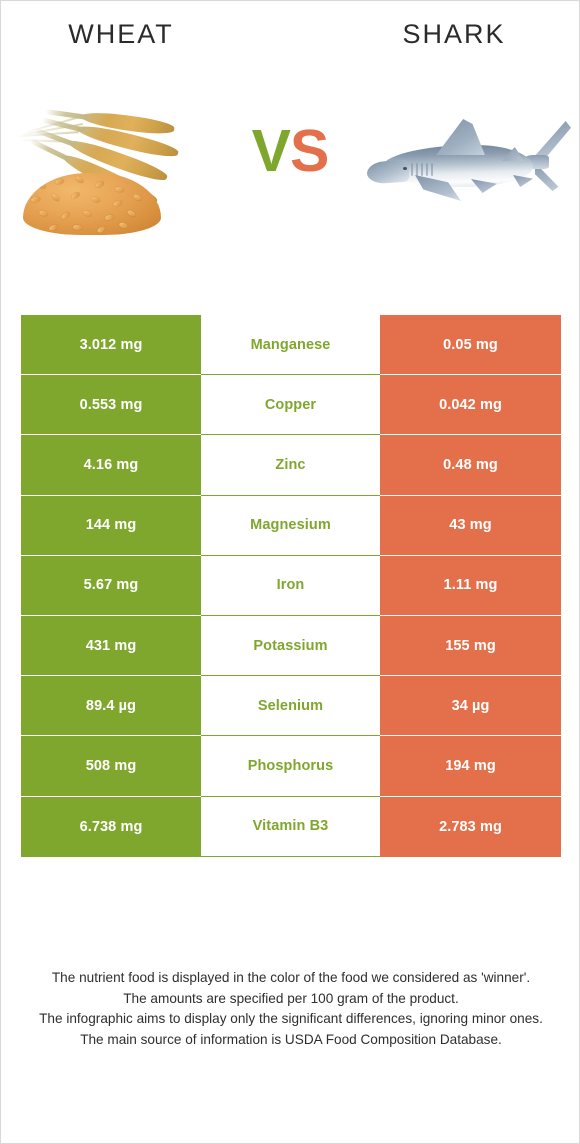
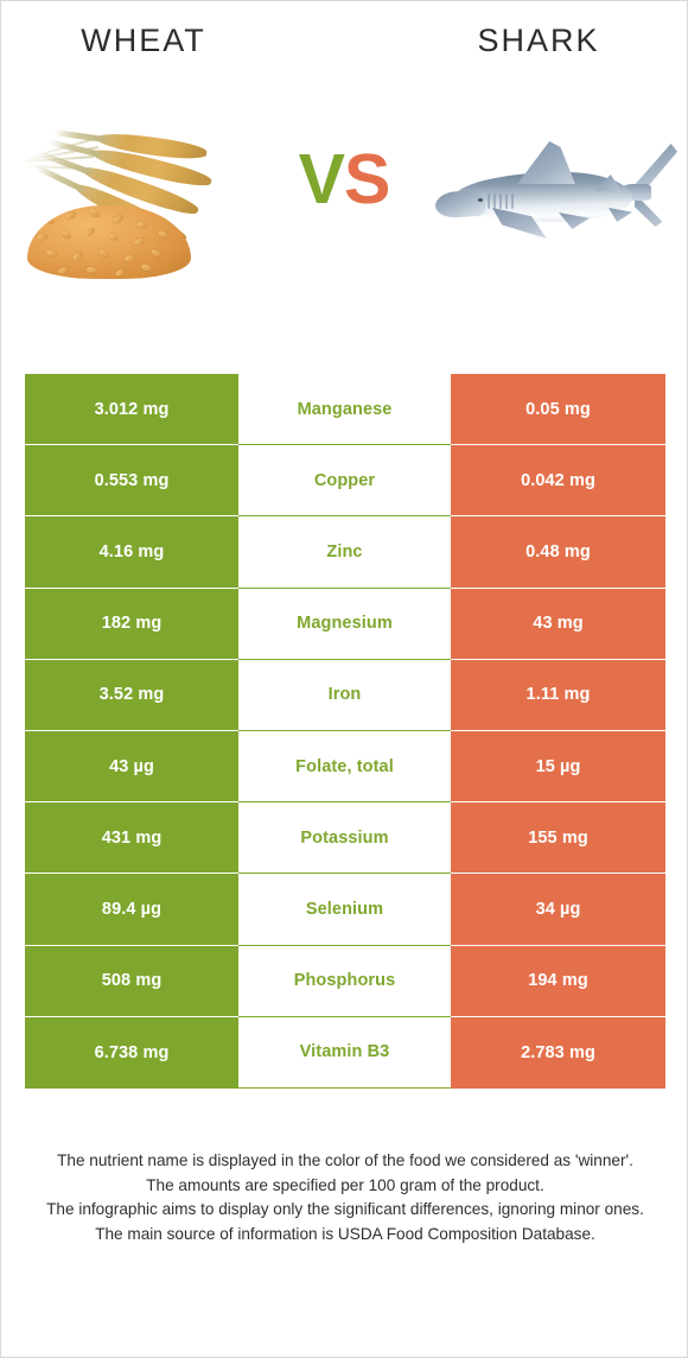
  WHEAT
  SHARK
  VS
  3.012 mg
  Manganese
  0.05 mg
  0.553 mg
  Copper
  0.042 mg
  4.16 mg
  Zinc
  0.48 mg
- 144 mg
+ 182 mg
  Magnesium
  43 mg
- 5.67 mg
+ 3.52 mg
  Iron
  1.11 mg
+ 43 µg
+ Folate, total
+ 15 µg
  431 mg
  Potassium
  155 mg
  89.4 µg
  Selenium
  34 µg
  508 mg
  Phosphorus
  194 mg
  6.738 mg
  Vitamin B3
  2.783 mg
- The nutrient food is displayed in the color of the food we considered as 'winner'.
+ The nutrient name is displayed in the color of the food we considered as 'winner'.
  The amounts are specified per 100 gram of the product.
  The infographic aims to display only the significant differences, ignoring minor ones.
  The main source of information is USDA Food Composition Database.
